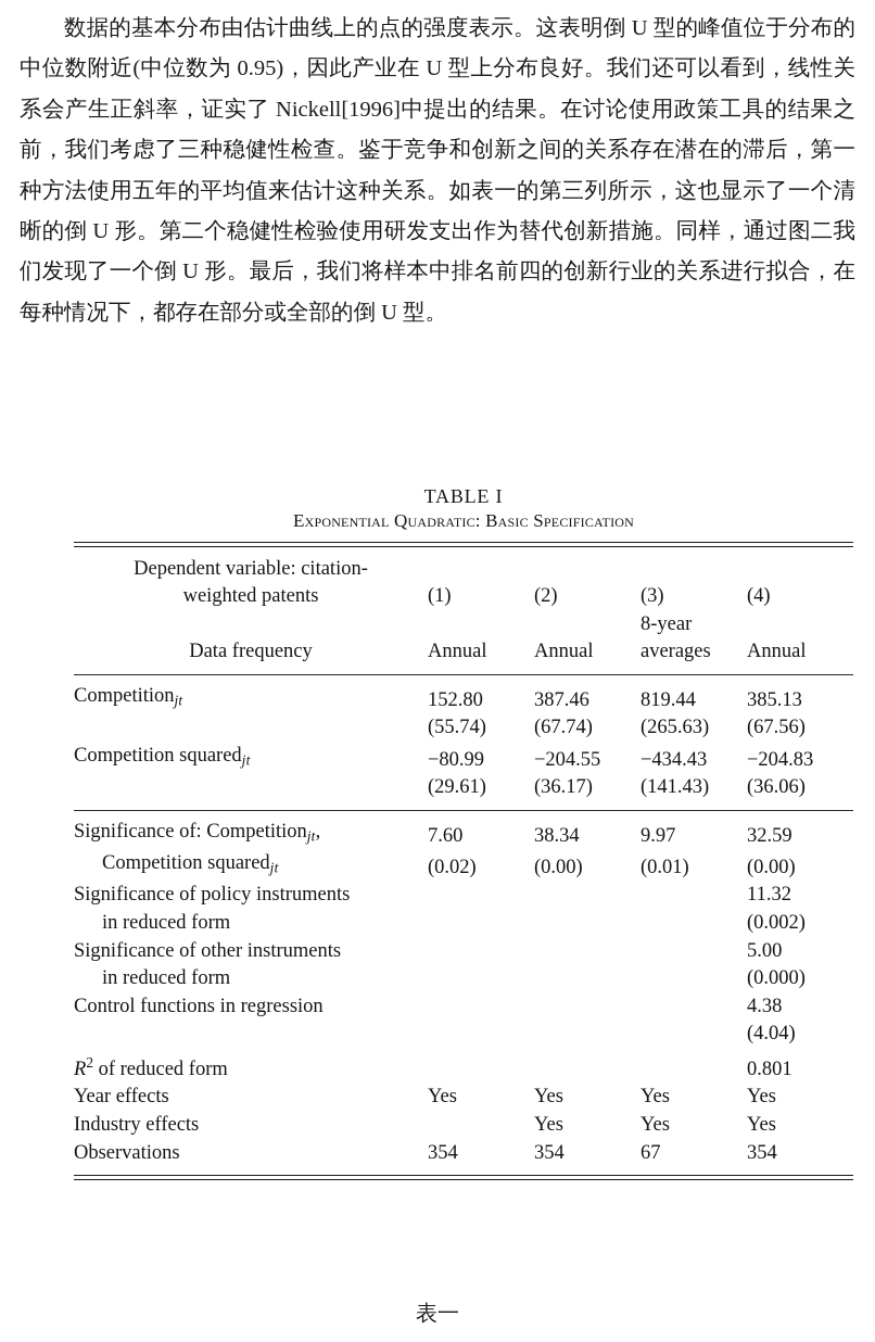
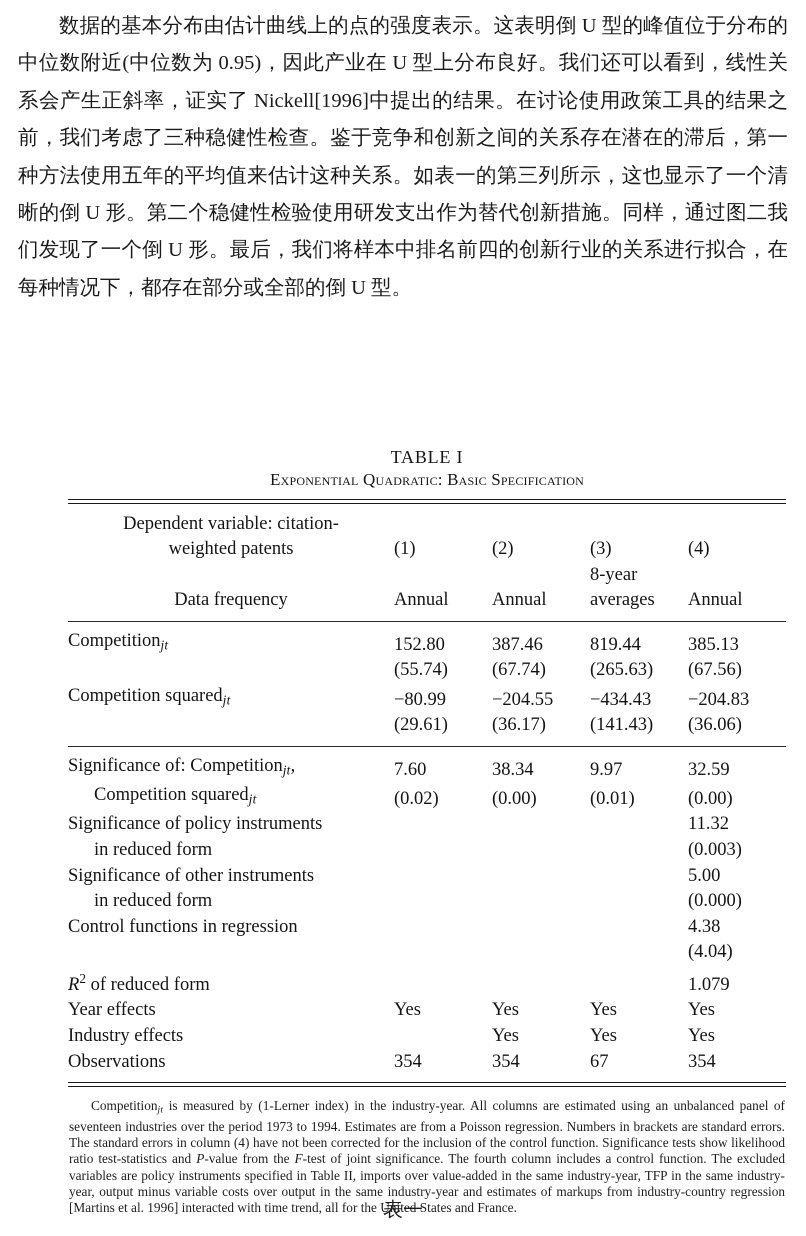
  数据的基本分布由估计曲线上的点的强度表示。这表明倒 U 型的峰值位于分布的中位数附近(中位数为 0.95)，因此产业在 U 型上分布良好。我们还可以看到，线性关系会产生正斜率，证实了 Nickell[1996]中提出的结果。在讨论使用政策工具的结果之前，我们考虑了三种稳健性检查。鉴于竞争和创新之间的关系存在潜在的滞后，第一种方法使用五年的平均值来估计这种关系。如表一的第三列所示，这也显示了一个清晰的倒 U 形。第二个稳健性检验使用研发支出作为替代创新措施。同样，通过图二我们发现了一个倒 U 形。最后，我们将样本中排名前四的创新行业的关系进行拟合，在每种情况下，都存在部分或全部的倒 U 型。
  TABLE I
  Exponential Quadratic: Basic Specification
  Dependent variable: citation-
  weighted patents	(1)	(2)	(3)	(4)
  			8-year
  Data frequency	Annual	Annual	averages	Annual
  Competitionjt	152.80	387.46	819.44	385.13
  	(55.74)	(67.74)	(265.63)	(67.56)
  Competition squaredjt	−80.99	−204.55	−434.43	−204.83
  	(29.61)	(36.17)	(141.43)	(36.06)
  Significance of: Competitionjt,	7.60	38.34	9.97	32.59
  Competition squaredjt	(0.02)	(0.00)	(0.01)	(0.00)
  Significance of policy instruments				11.32
- in reduced form				(0.002)
+ in reduced form				(0.003)
  Significance of other instruments				5.00
  in reduced form				(0.000)
  Control functions in regression				4.38
  				(4.04)
- R2 of reduced form				0.801
+ R2 of reduced form				1.079
  Year effects	Yes	Yes	Yes	Yes
  Industry effects		Yes	Yes	Yes
  Observations	354	354	67	354
+ Competitionjt is measured by (1-Lerner index) in the industry-year. All columns are estimated using an unbalanced panel of seventeen industries over the period 1973 to 1994. Estimates are from a Poisson regression. Numbers in brackets are standard errors. The standard errors in column (4) have not been corrected for the inclusion of the control function. Significance tests show likelihood ratio test-statistics and P-value from the F-test of joint significance. The fourth column includes a control function. The excluded variables are policy instruments specified in Table II, imports over value-added in the same industry-year, TFP in the same industry-year, output minus variable costs over output in the same industry-year and estimates of markups from industry-country regression [Martins et al. 1996] interacted with time trend, all for the United States and France.
  表一
